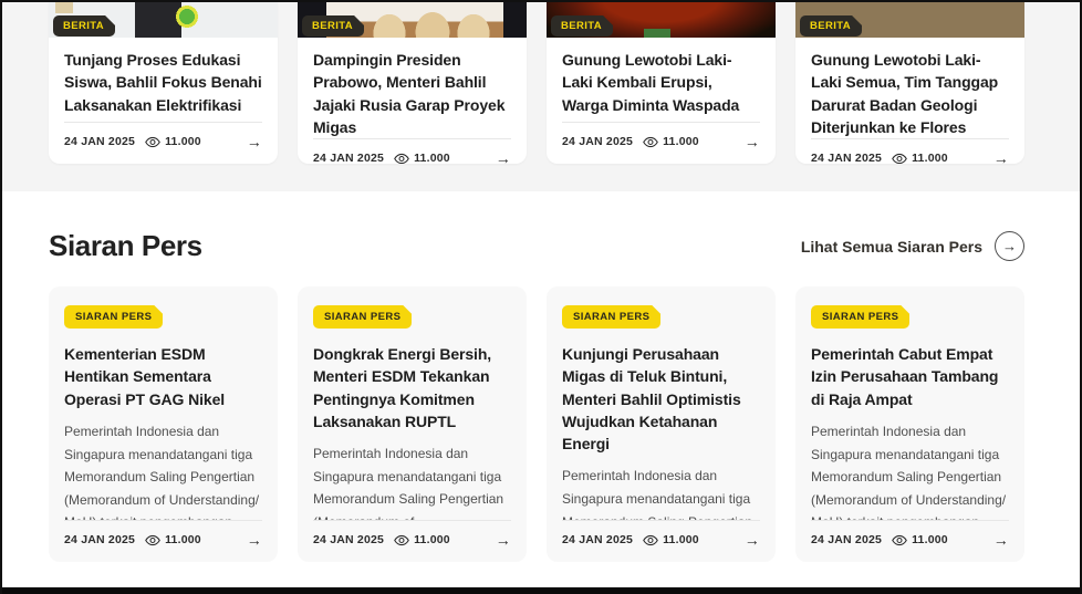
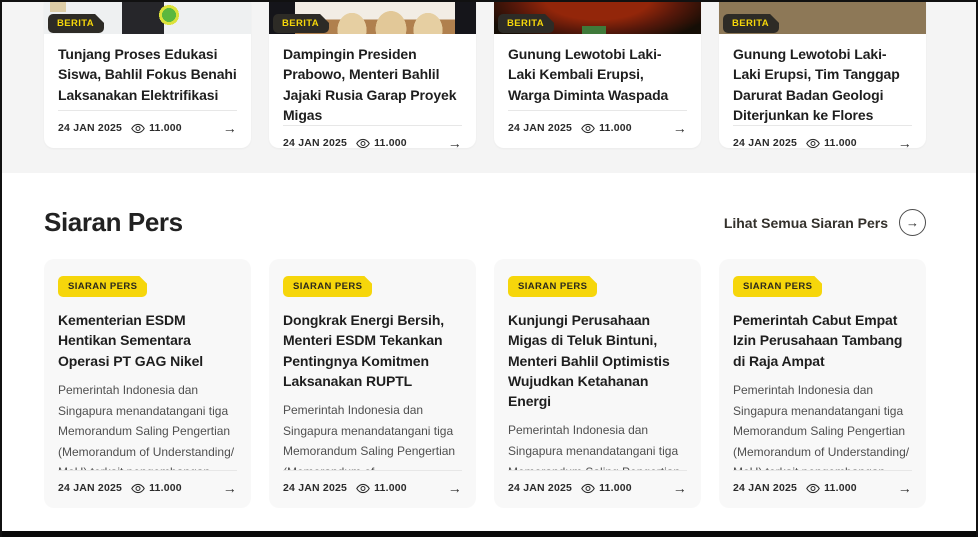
  BERITA
  Tunjang Proses Edukasi Siswa, Bahlil Fokus Benahi Laksanakan Elektrifikasi
  24 JAN 2025
  11.000
  →
  BERITA
  Dampingin Presiden Prabowo, Menteri Bahlil Jajaki Rusia Garap Proyek Migas
  24 JAN 2025
  11.000
  →
  BERITA
  Gunung Lewotobi Laki-Laki Kembali Erupsi, Warga Diminta Waspada
  24 JAN 2025
  11.000
  →
  BERITA
- Gunung Lewotobi Laki-Laki Semua, Tim Tanggap Darurat Badan Geologi Diterjunkan ke Flores
+ Gunung Lewotobi Laki-Laki Erupsi, Tim Tanggap Darurat Badan Geologi Diterjunkan ke Flores
  24 JAN 2025
  11.000
  →
  Siaran Pers
  Lihat Semua Siaran Pers
  →
  SIARAN PERS
  Kementerian ESDM Hentikan Sementara Operasi PT GAG Nikel
  Pemerintah Indonesia dan Singapura menandatangani tiga Memorandum Saling Pengertian (Memorandum of Understanding/
  24 JAN 2025
  11.000
  →
  SIARAN PERS
  Dongkrak Energi Bersih, Menteri ESDM Tekankan Pentingnya Komitmen Laksanakan RUPTL
  Pemerintah Indonesia dan Singapura menandatangani tiga Memorandum Saling Pengertian
  24 JAN 2025
  11.000
  →
  SIARAN PERS
  Kunjungi Perusahaan Migas di Teluk Bintuni, Menteri Bahlil Optimistis Wujudkan Ketahanan Energi
  24 JAN 2025
  11.000
  →
  SIARAN PERS
  Pemerintah Cabut Empat Izin Perusahaan Tambang di Raja Ampat
  Pemerintah Indonesia dan Singapura menandatangani tiga Memorandum Saling Pengertian (Memorandum of Understanding/
  24 JAN 2025
  11.000
  →
